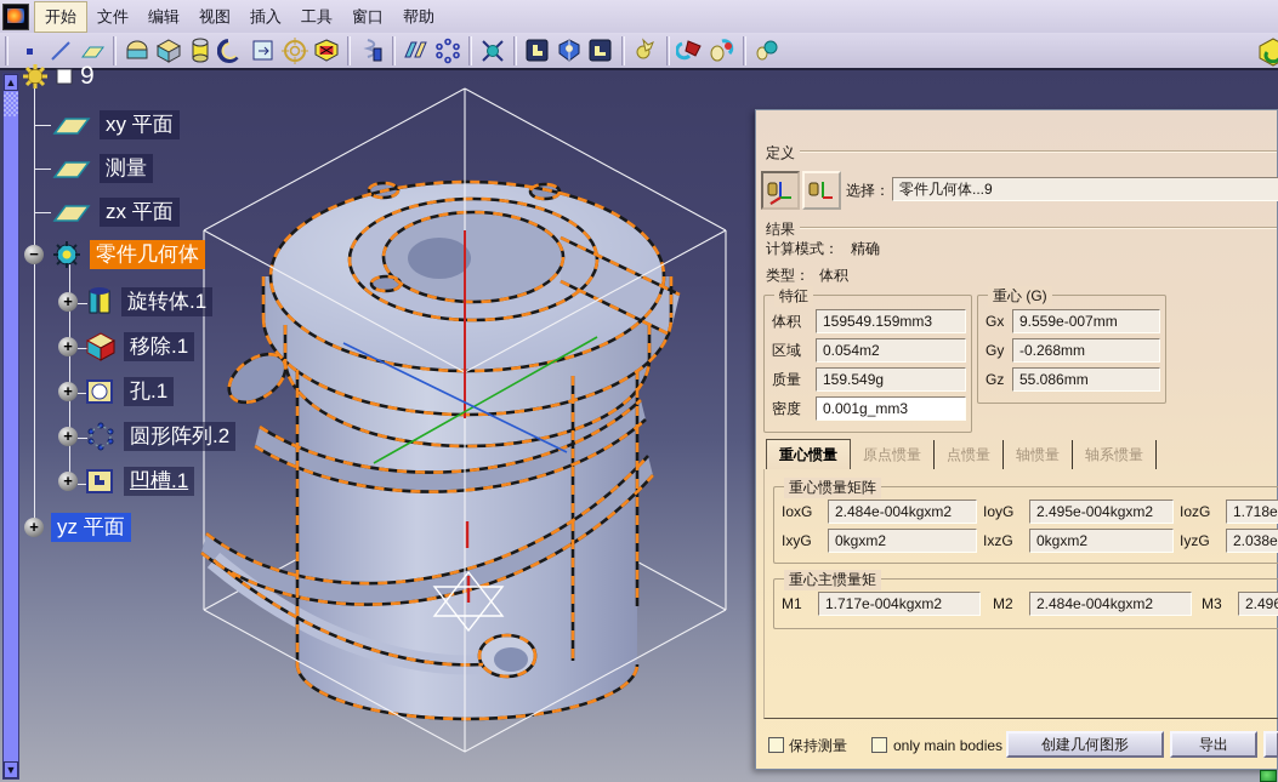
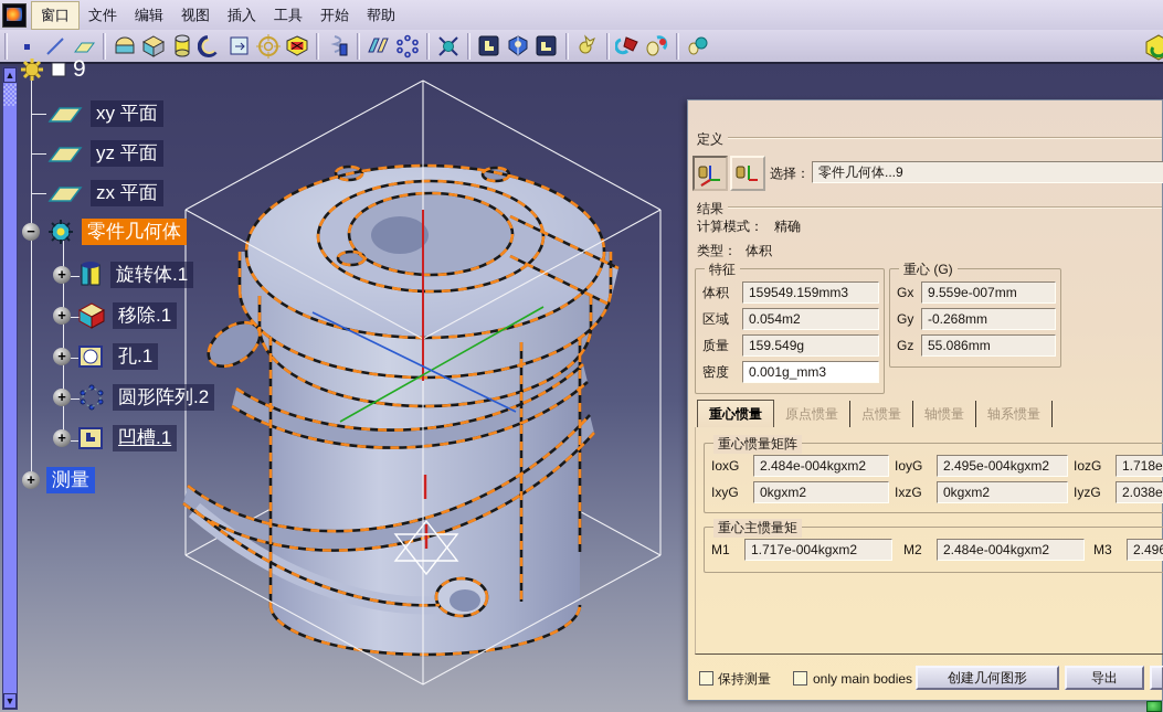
- 开始
+ 窗口
  文件
  编辑
  视图
  插入
  工具
- 窗口
+ 开始
  帮助
  ▲
  ▼
  9
  xy 平面
- 测量
+ yz 平面
  zx 平面
  −
  零件几何体
  +
  旋转体.1
  +
  移除.1
  +
  孔.1
  +
  圆形阵列.2
  +
  凹槽.1
  +
- yz 平面
+ 测量
  定义
  选择：
  零件几何体...9
  结果
  计算模式：
  精确
  类型：
  体积
  特征
  体积
  159549.159mm3
  区域
  0.054m2
  质量
  159.549g
  密度
  0.001g_mm3
  重心 (G)
  Gx
  9.559e-007mm
  Gy
  -0.268mm
  Gz
  55.086mm
  重心惯量
  原点惯量
  点惯量
  轴惯量
  轴系惯量
  重心惯量矩阵
  IoxG
  2.484e-004kgxm2
  IoyG
  2.495e-004kgxm2
  IozG
  1.718e
  IxyG
  0kgxm2
  IxzG
  0kgxm2
  IyzG
  2.038e
  重心主惯量矩
  M1
  1.717e-004kgxm2
  M2
  2.484e-004kgxm2
  M3
  保持测量
  only main bodies
  创建几何图形
  导出
